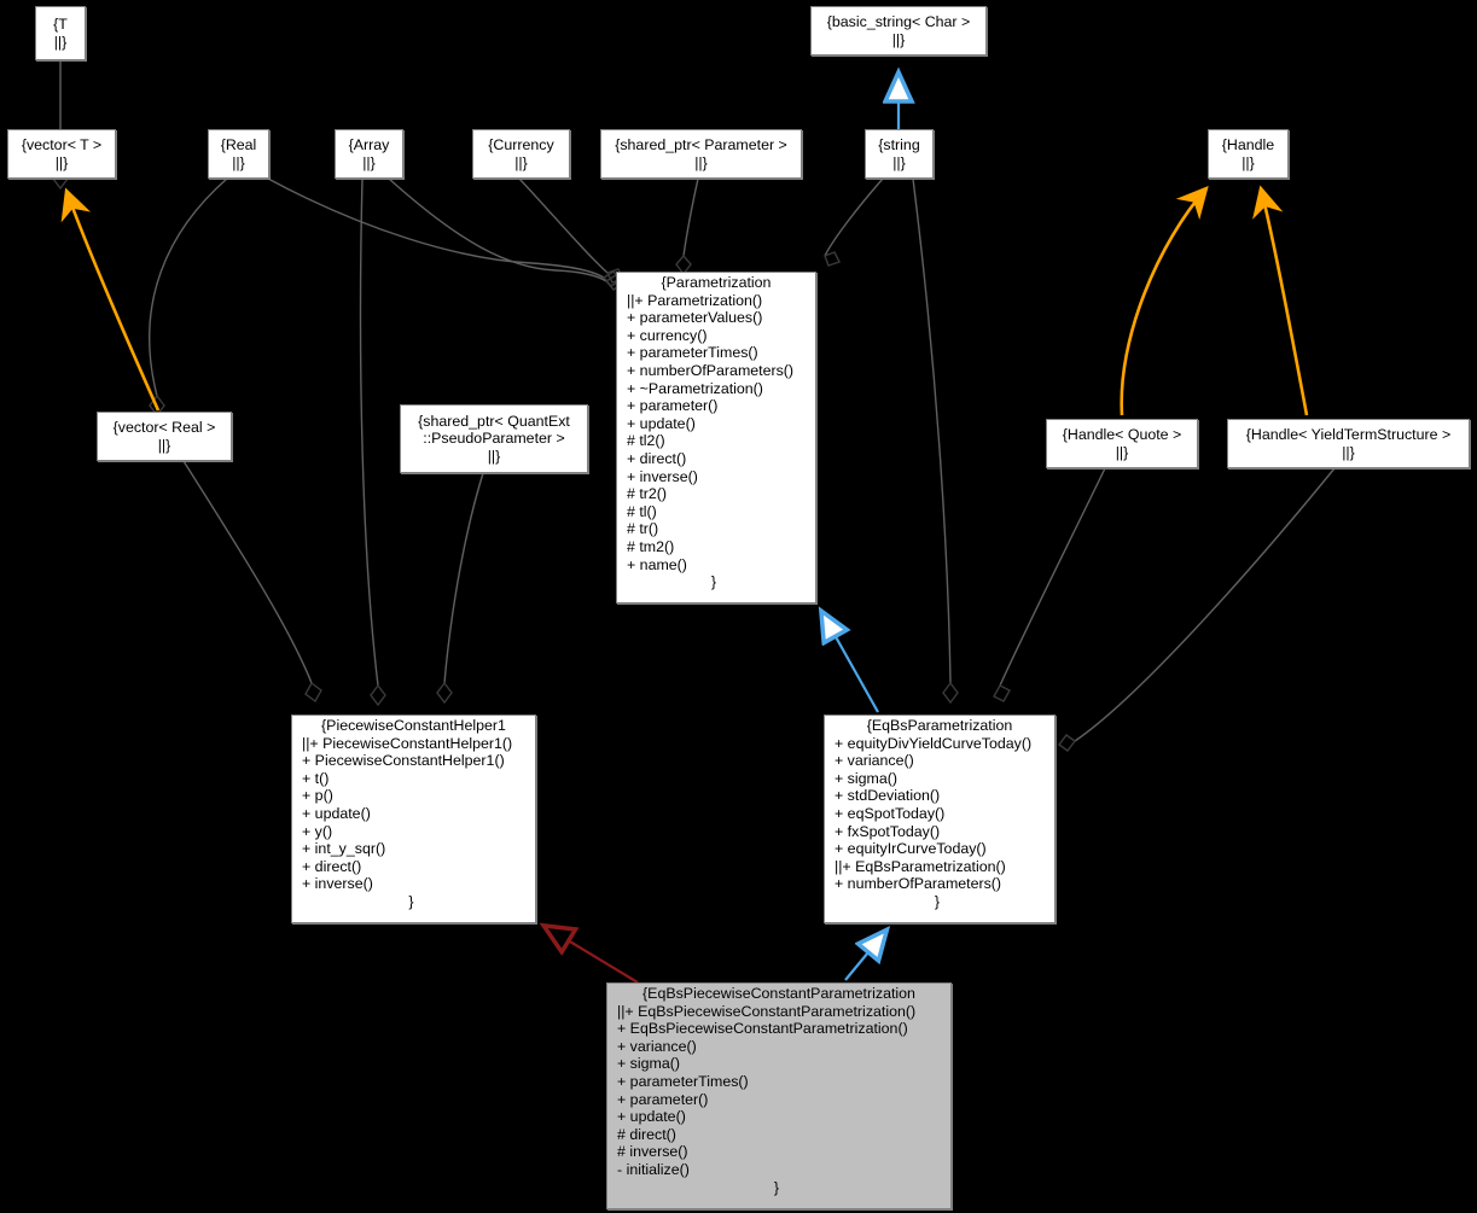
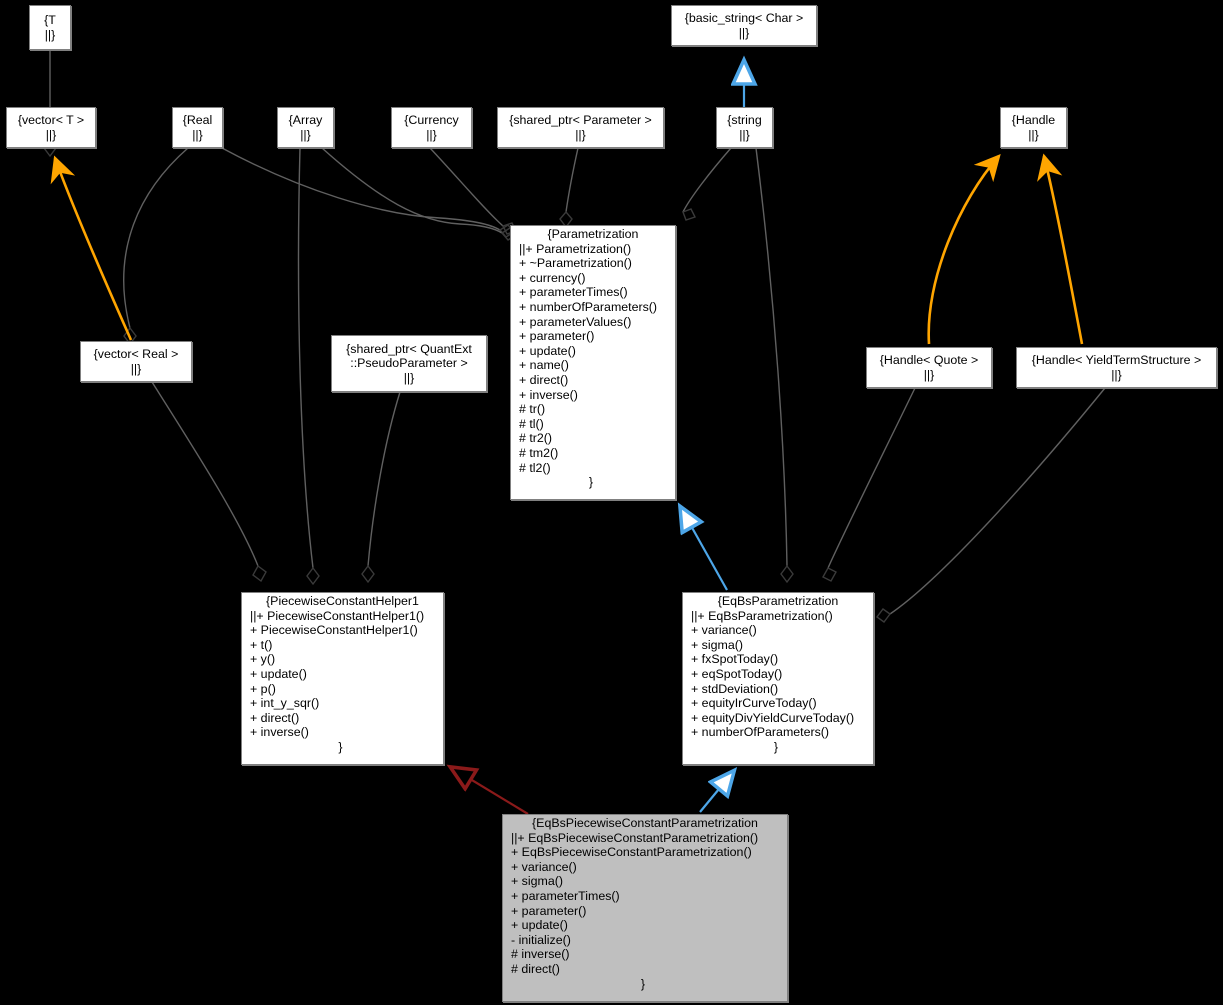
  {T
  ||}
  {vector< T >
  ||}
  {Real
  ||}
  {Array
  ||}
  {Currency
  ||}
  {shared_ptr< Parameter >
  ||}
  {basic_string< Char >
  ||}
  {string
  ||}
  {Handle
  ||}
  {vector< Real >
  ||}
  {shared_ptr< QuantExt
  ::PseudoParameter >
  ||}
  {Handle< Quote >
  ||}
  {Handle< YieldTermStructure >
  ||}
  {Parametrization
  ||+ Parametrization()
- + parameterValues()
+ + ~Parametrization()
  + currency()
  + parameterTimes()
  + numberOfParameters()
- + ~Parametrization()
+ + parameterValues()
  + parameter()
  + update()
- # tl2()
+ + name()
  + direct()
  + inverse()
- # tr2()
+ # tr()
  # tl()
- # tr()
+ # tr2()
  # tm2()
- + name()
+ # tl2()
  }
  {PiecewiseConstantHelper1
  ||+ PiecewiseConstantHelper1()
  + PiecewiseConstantHelper1()
  + t()
- + p()
+ + y()
  + update()
- + y()
+ + p()
  + int_y_sqr()
  + direct()
  + inverse()
  }
  {EqBsParametrization
- + equityDivYieldCurveToday()
+ ||+ EqBsParametrization()
  + variance()
  + sigma()
- + stdDeviation()
+ + fxSpotToday()
  + eqSpotToday()
- + fxSpotToday()
+ + stdDeviation()
  + equityIrCurveToday()
- ||+ EqBsParametrization()
+ + equityDivYieldCurveToday()
  + numberOfParameters()
  }
  {EqBsPiecewiseConstantParametrization
  ||+ EqBsPiecewiseConstantParametrization()
  + EqBsPiecewiseConstantParametrization()
  + variance()
  + sigma()
  + parameterTimes()
  + parameter()
  + update()
- # direct()
+ - initialize()
  # inverse()
- - initialize()
+ # direct()
  }
